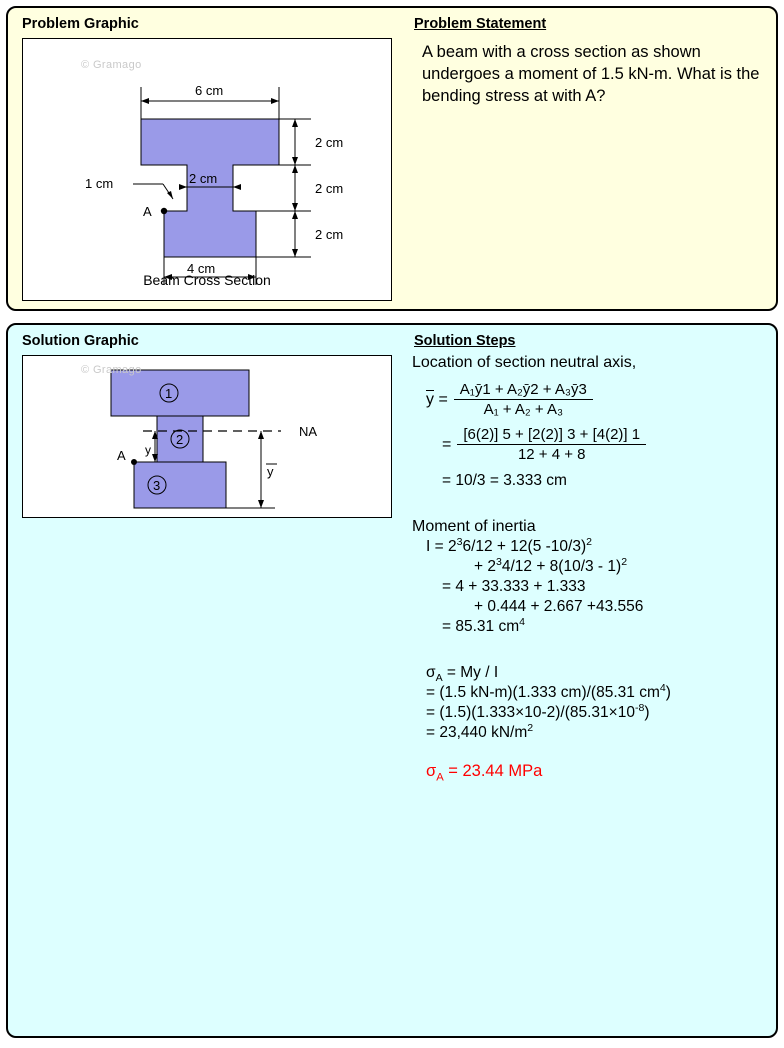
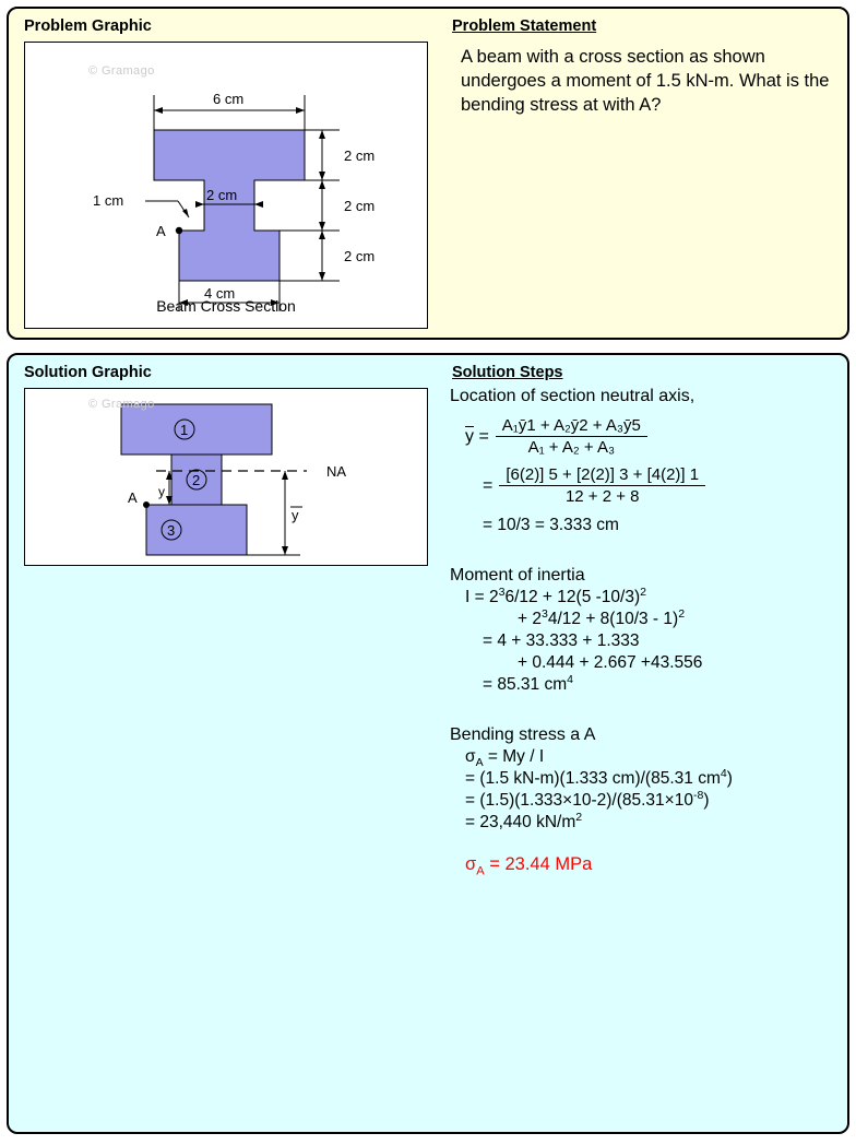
  Problem Graphic
  Problem Statement
  © Gramago
  6 cm
  2 cm
  2 cm
  2 cm
  2 cm
  1 cm
  A
  4 cm
  Beam Cross Section
  A beam with a cross section as shown undergoes a moment of 1.5 kN-m. What is the bending stress at with A?
  Solution Graphic
  Solution Steps
  © Gramago
  1
  2
  3
  NA
  y
  y
  A
  Location of section neutral axis,
  y =
- A₁ȳ1 + A₂ȳ2 + A₃ȳ3
+ A₁ȳ1 + A₂ȳ2 + A₃ȳ5
  A₁ + A₂ + A₃
  =
  [6(2)] 5 + [2(2)] 3 + [4(2)] 1
- 12 + 4 + 8
+ 12 + 2 + 8
  = 10/3 = 3.333 cm
  Moment of inertia
  I = 236/12 + 12(5 -10/3)2
  + 234/12 + 8(10/3 - 1)2
  = 4 + 33.333 + 1.333
  + 0.444 + 2.667 +43.556
  = 85.31 cm4
+ Bending stress a A
  σA = My / I
  = (1.5 kN-m)(1.333 cm)/(85.31 cm4)
  = (1.5)(1.333×10-2)/(85.31×10-8)
  = 23,440 kN/m2
  σA = 23.44 MPa
